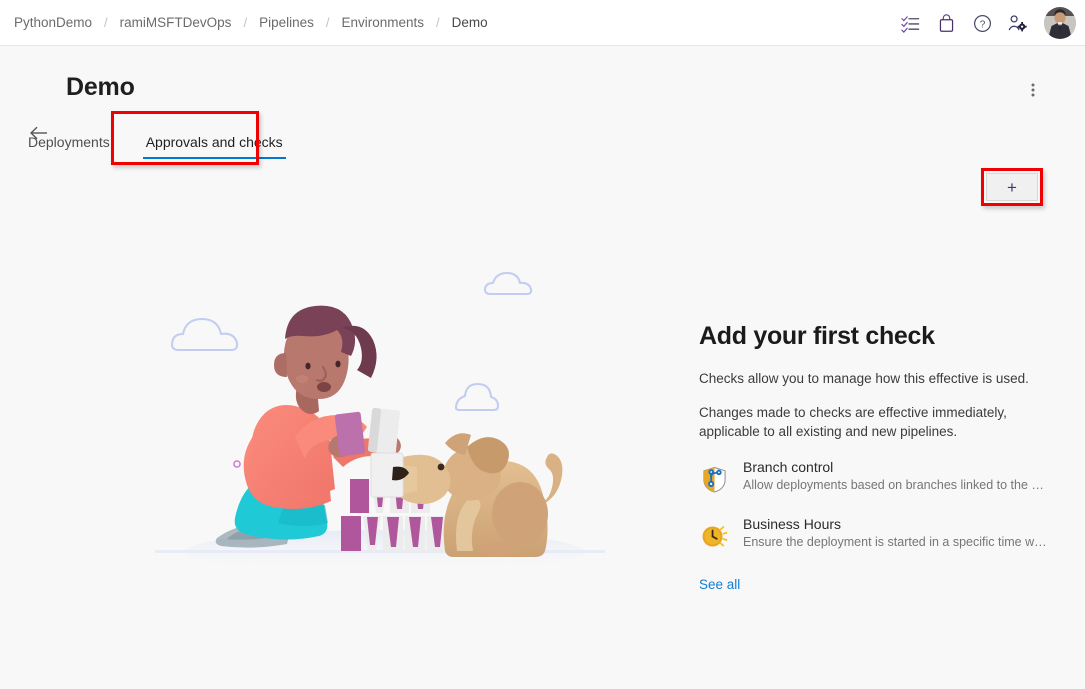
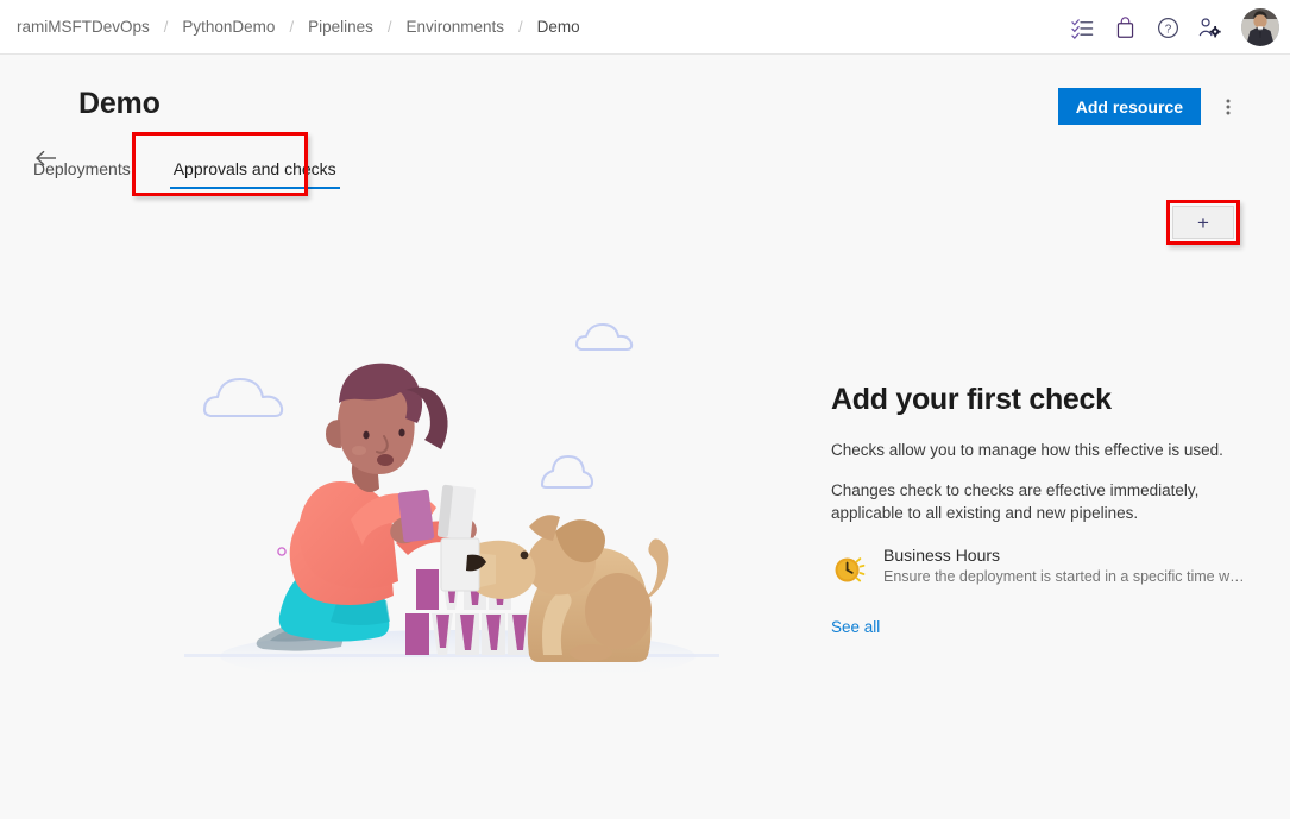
- PythonDemo
+ ramiMSFTDevOps
  /
- ramiMSFTDevOps
+ PythonDemo
  /
  Pipelines
  /
  Environments
  /
  Demo
  ?
  Demo
+ Add resource
  Deployments
  Approvals and checks
  +
  Add your first check
  Checks allow you to manage how this effective is used.
- Changes made to checks are effective immediately, applicable to all existing and new pipelines.
+ Changes check to checks are effective immediately, applicable to all existing and new pipelines.
- Branch control
- Allow deployments based on branches linked to the run
  Business Hours
  Ensure the deployment is started in a specific time win.
  See all
